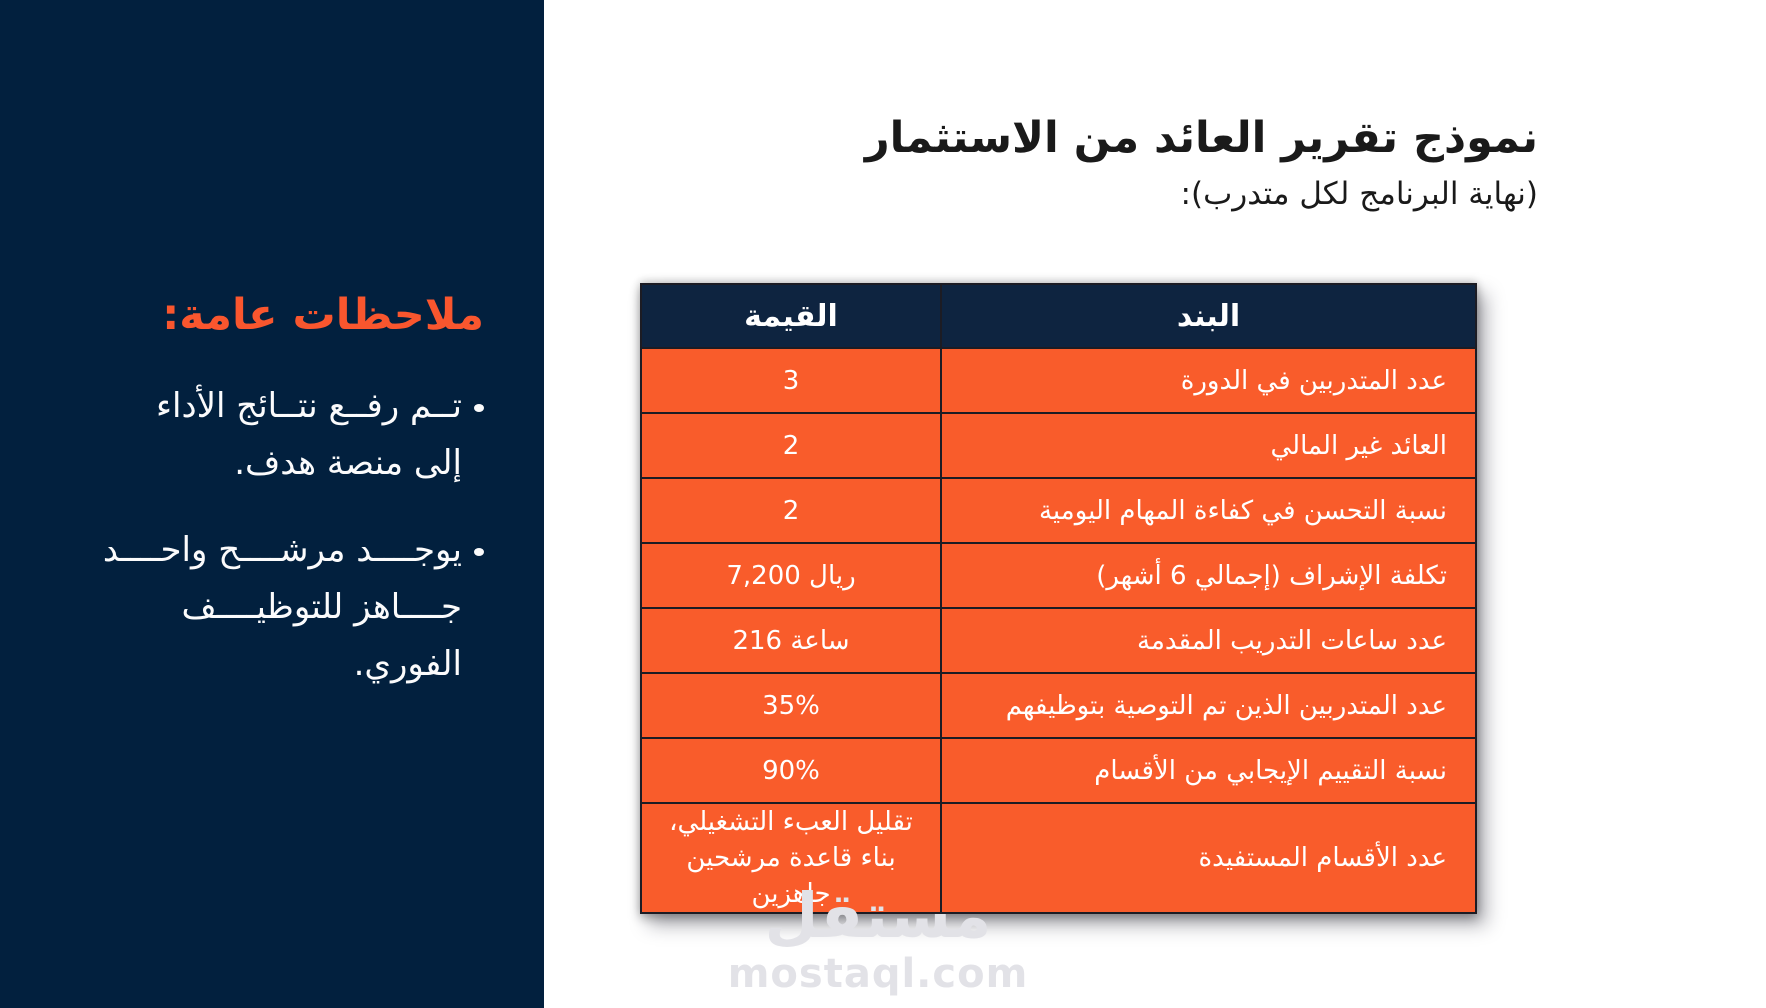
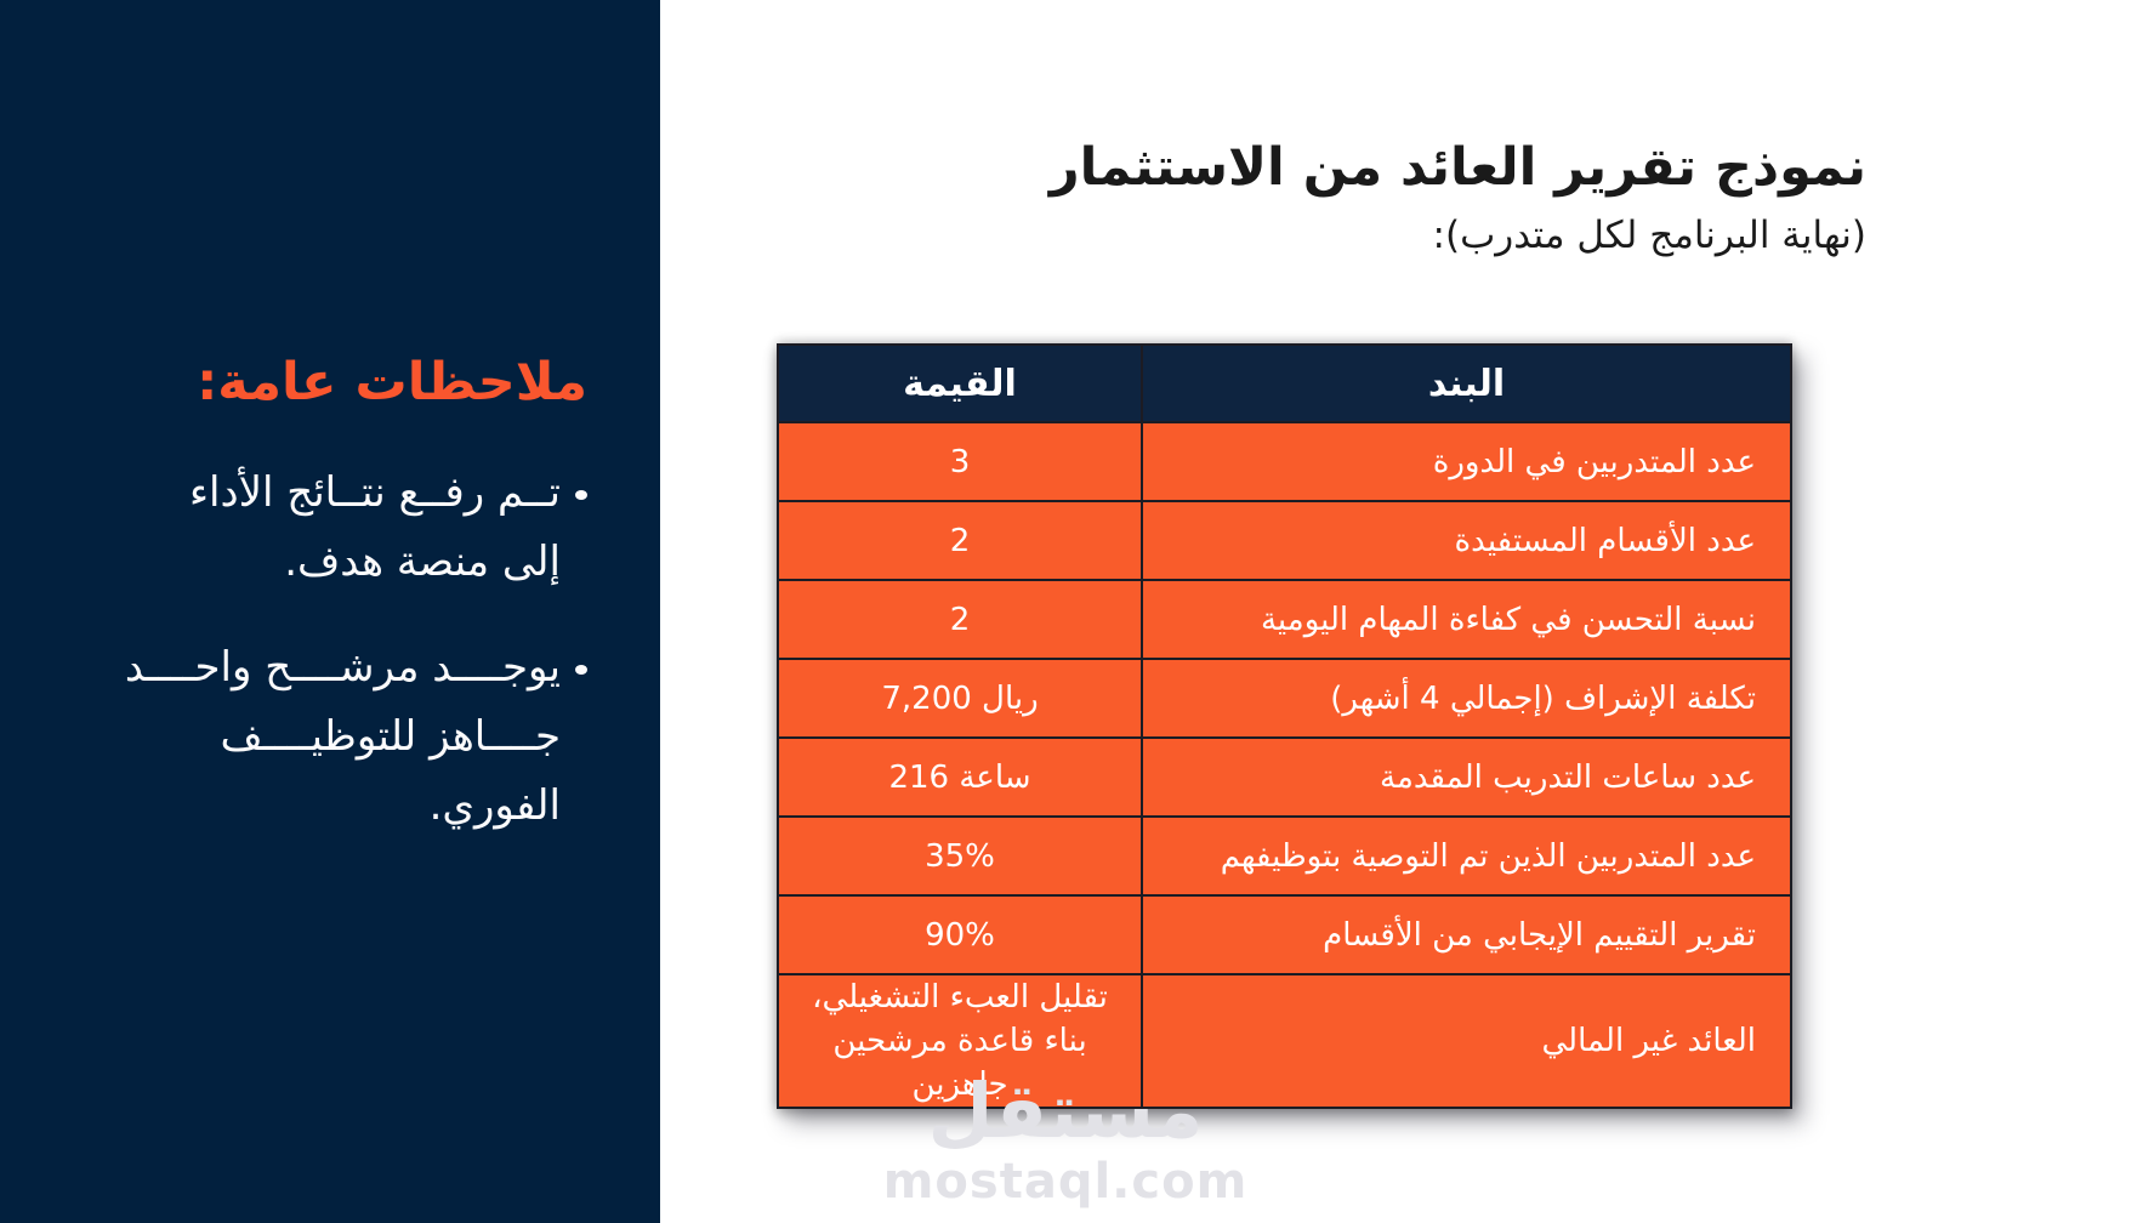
  ملاحظات عامة:
  تــم رفــع نتــائج الأداء
  إلى منصة هدف.
  يوجــــد مرشــــح واحــــد
  جــــاهز للتوظيــــف
  الفوري.
  نموذج تقرير العائد من الاستثمار
  (نهاية البرنامج لكل متدرب):
  البند	القيمة
  عدد المتدربين في الدورة	3
- العائد غير المالي	2
+ عدد الأقسام المستفيدة	2
  نسبة التحسن في كفاءة المهام اليومية	2
- تكلفة الإشراف (إجمالي 6 أشهر)	7,200 ريال
+ تكلفة الإشراف (إجمالي 4 أشهر)	7,200 ريال
  عدد ساعات التدريب المقدمة	216 ساعة
  عدد المتدربين الذين تم التوصية بتوظيفهم	35%
- نسبة التقييم الإيجابي من الأقسام	90%
+ تقرير التقييم الإيجابي من الأقسام	90%
- عدد الأقسام المستفيدة	تقليل العبء التشغيلي، بناء قاعدة مرشحين جاهزين
+ العائد غير المالي	تقليل العبء التشغيلي، بناء قاعدة مرشحين جاهزين
  مستقل
  mostaql.com
